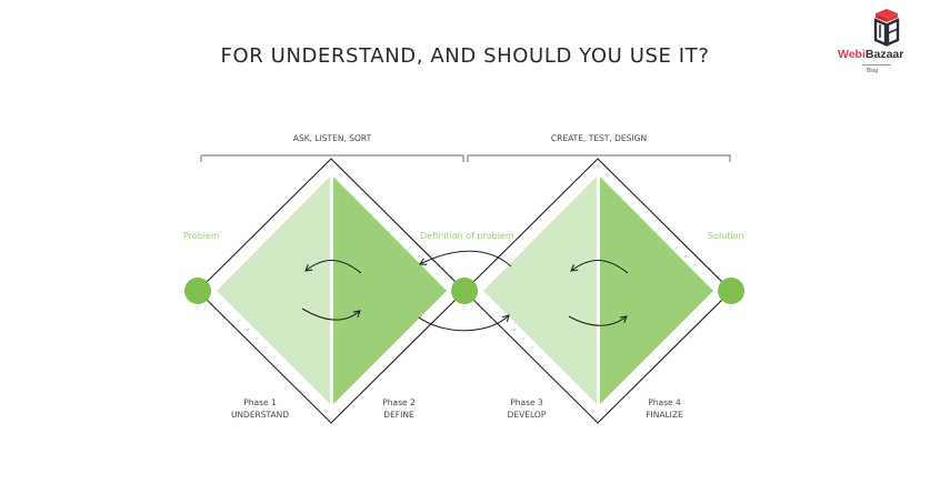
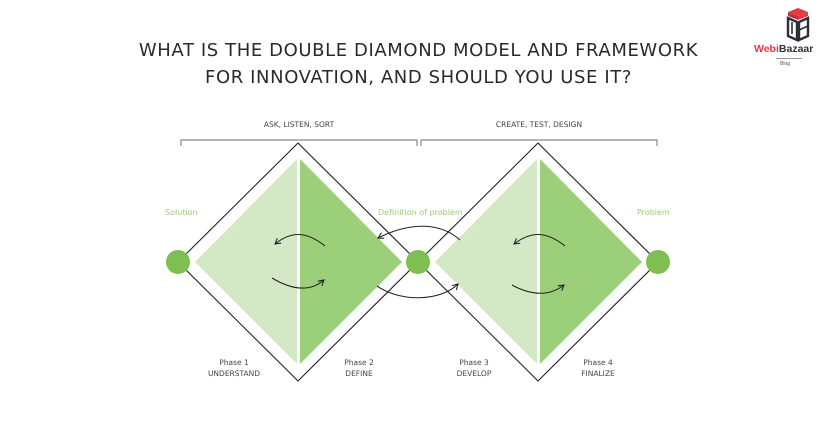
+ WHAT IS THE DOUBLE DIAMOND MODEL AND FRAMEWORK
- FOR UNDERSTAND, AND SHOULD YOU USE IT?
+ FOR INNOVATION, AND SHOULD YOU USE IT?
  WebiBazaar
  ASK, LISTEN, SORT
  CREATE, TEST, DESIGN
- Problem
+ Solution
  Definition of problem
- Solution
+ Problem
  Phase 1
  UNDERSTAND
  Phase 2
  DEFINE
  Phase 3
  DEVELOP
  Phase 4
  FINALIZE
